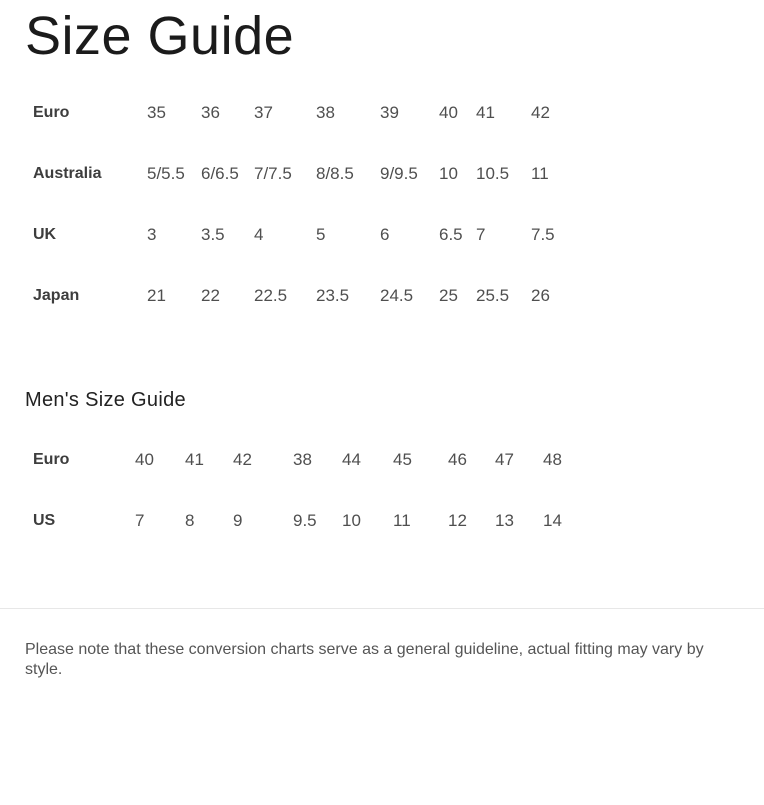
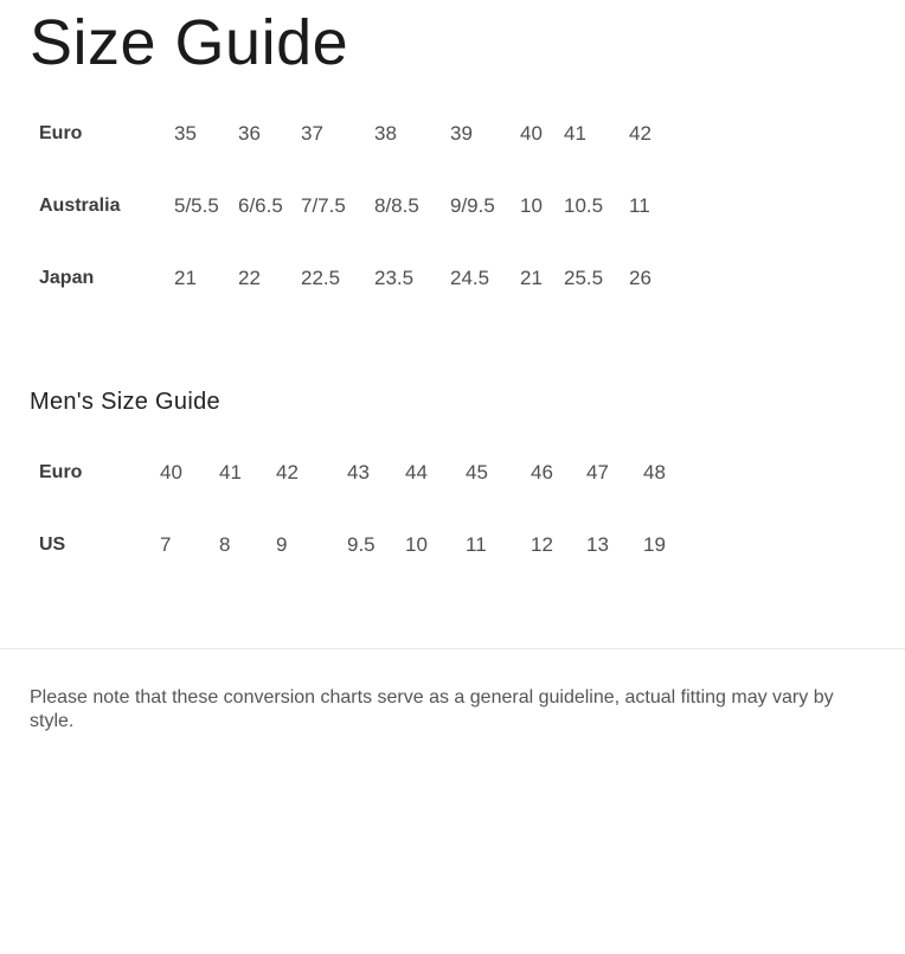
  Size Guide
  Euro	35	36	37	38	39	40	41	42
  Australia	5/5.5	6/6.5	7/7.5	8/8.5	9/9.5	10	10.5	11
- UK	3	3.5	4	5	6	6.5	7	7.5
- Japan	21	22	22.5	23.5	24.5	25	25.5	26
+ Japan	21	22	22.5	23.5	24.5	21	25.5	26
  Men's Size Guide
- Euro	40	41	42	38	44	45	46	47	48
+ Euro	40	41	42	43	44	45	46	47	48
- US	7	8	9	9.5	10	11	12	13	14
+ US	7	8	9	9.5	10	11	12	13	19
  Please note that these conversion charts serve as a general guideline, actual fitting may vary by style.
